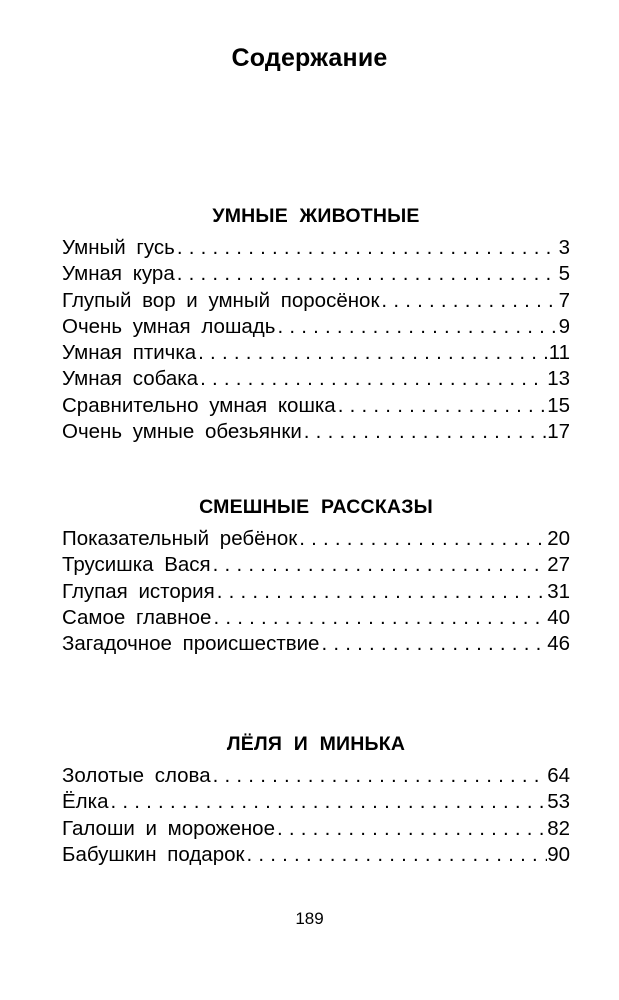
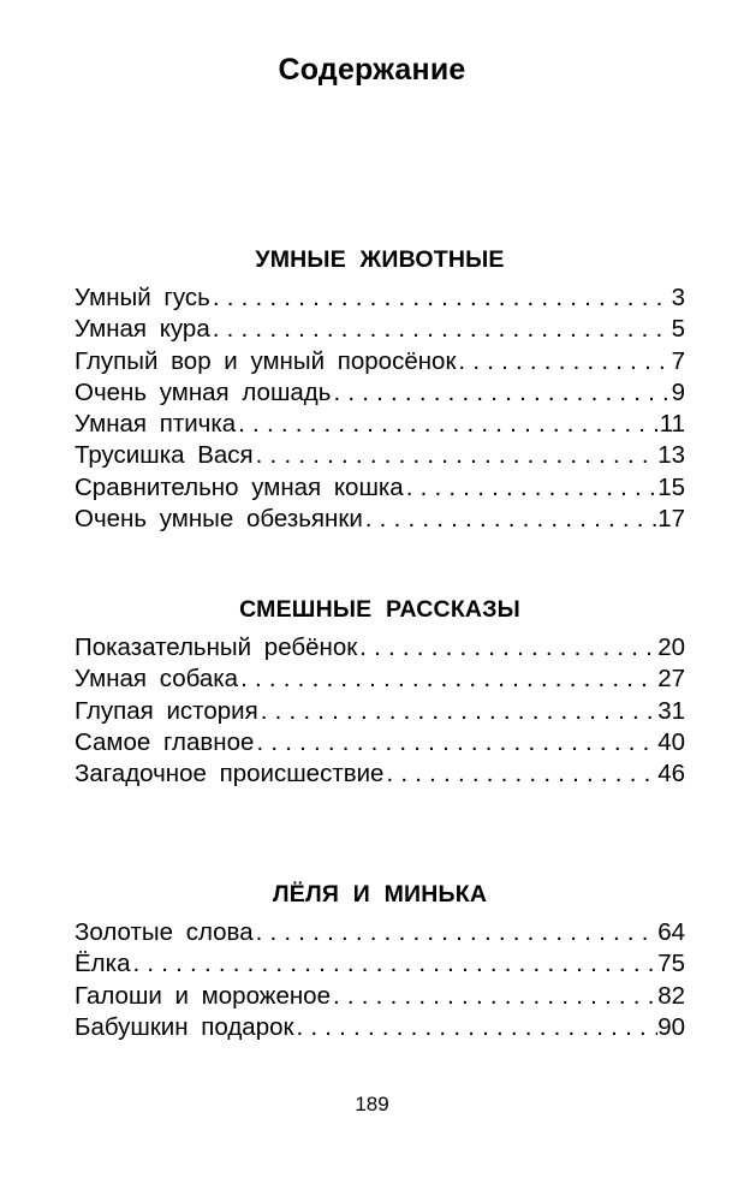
  Содержание
  УМНЫЕ ЖИВОТНЫЕ
  Умный гусь
  3
  Умная кура
  5
  Глупый вор и умный поросёнок
  7
  Очень умная лошадь
  9
  Умная птичка
  11
- Умная собака
+ Трусишка Вася
  13
  Сравнительно умная кошка
  15
  Очень умные обезьянки
  17
  СМЕШНЫЕ РАССКАЗЫ
  Показательный ребёнок
  20
- Трусишка Вася
+ Умная собака
  27
  Глупая история
  31
  Самое главное
  40
  Загадочное происшествие
  46
  ЛЁЛЯ И МИНЬКА
  Золотые слова
  64
  Ёлка
- 53
+ 75
  Галоши и мороженое
  82
  Бабушкин подарок
  90
  189
